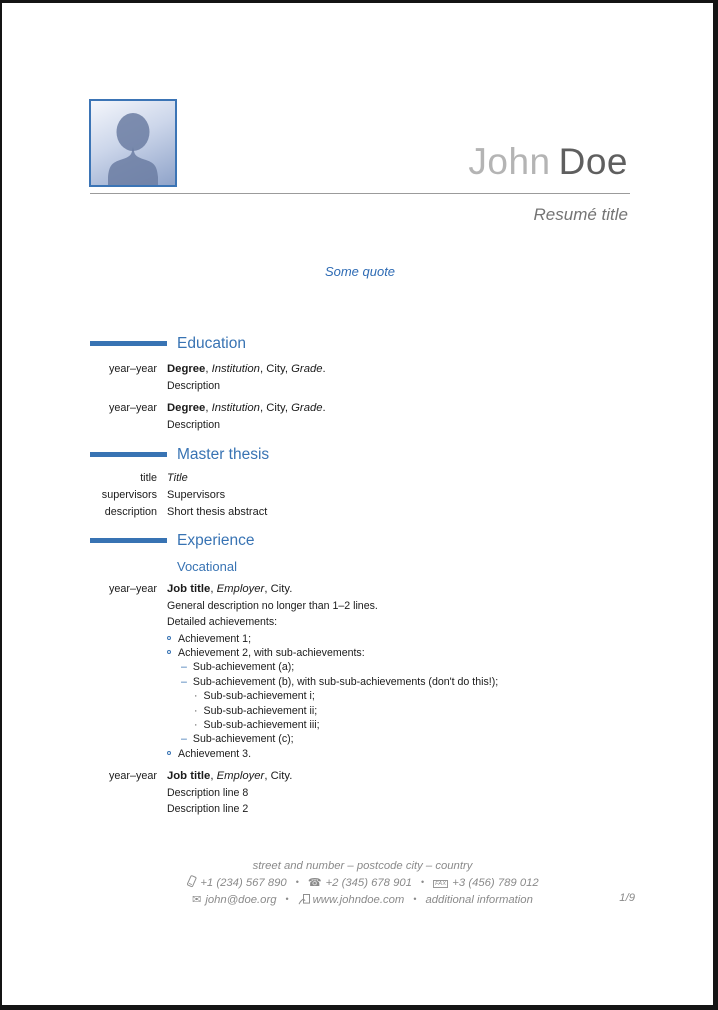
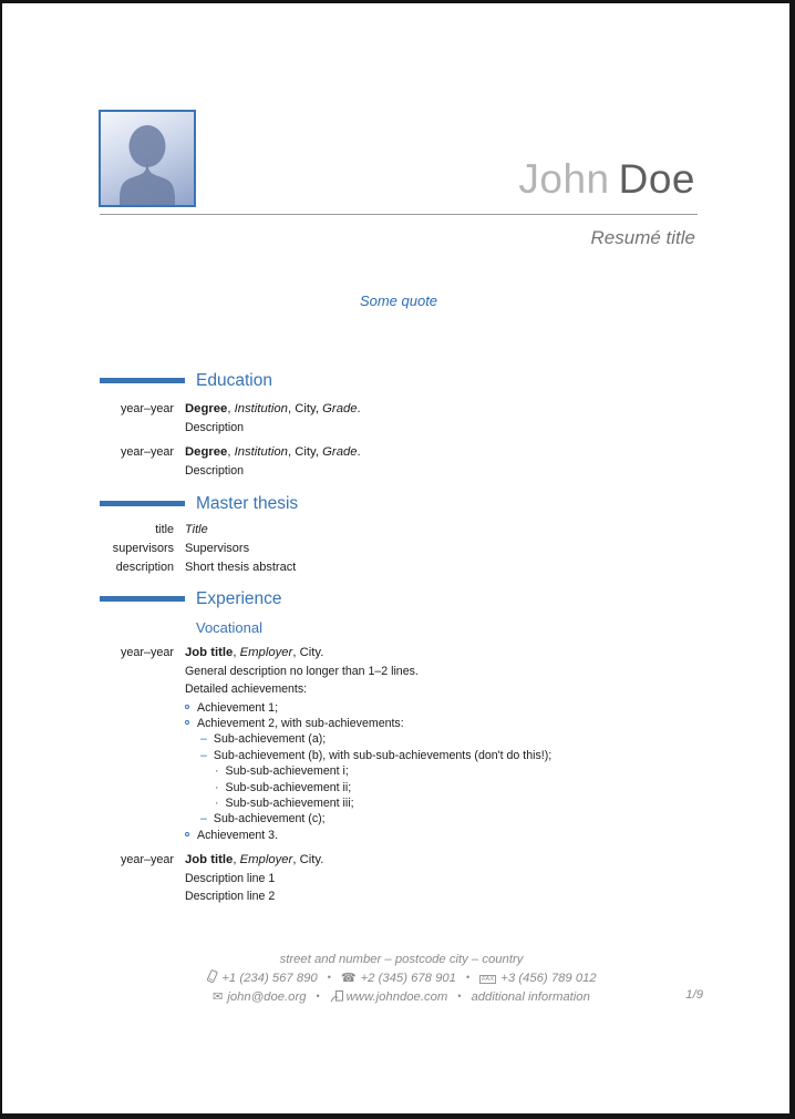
  John Doe
  Resumé title
  Some quote
  Education
  year–year
  Degree, Institution, City, Grade.
  Description
  year–year
  Degree, Institution, City, Grade.
  Description
  Master thesis
  title
  Title
  supervisors
  Supervisors
  description
  Short thesis abstract
  Experience
  Vocational
  year–year
  Job title, Employer, City.
  General description no longer than 1–2 lines.
  Detailed achievements:
  Achievement 1;
  Achievement 2, with sub-achievements:
  –
  Sub-achievement (a);
  –
  Sub-achievement (b), with sub-sub-achievements (don't do this!);
  ·
  Sub-sub-achievement i;
  ·
  Sub-sub-achievement ii;
  ·
  Sub-sub-achievement iii;
  –
  Sub-achievement (c);
  Achievement 3.
  year–year
  Job title, Employer, City.
- Description line 8
+ Description line 1
  Description line 2
  street and number – postcode city – country
  +1 (234) 567 890 • ☎ +2 (345) 678 901 • +3 (456) 789 012
  ✉ john@doe.org • www.johndoe.com • additional information
  1/9
